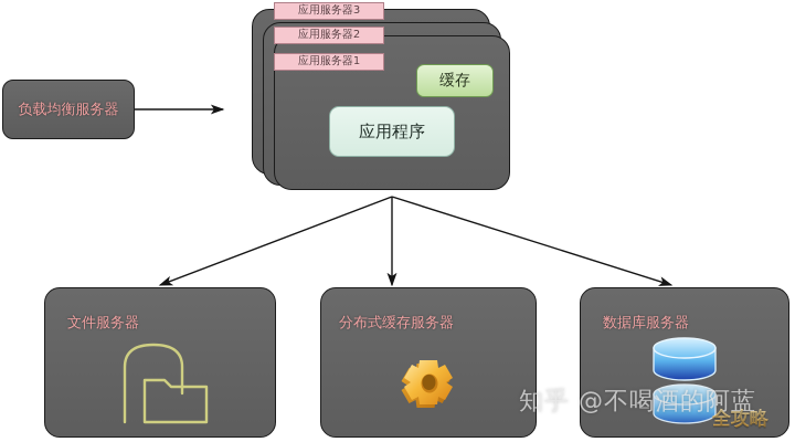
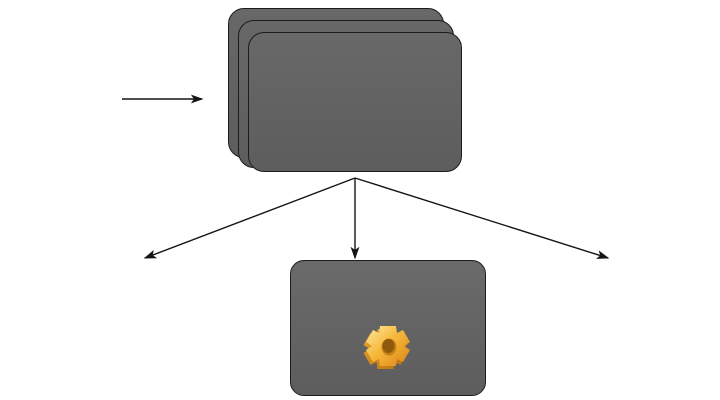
- 负载均衡服务器
- 应用服务器3
- 应用服务器2
- 应用服务器1
- 缓存
- 应用程序
- 文件服务器
- 分布式缓存服务器
- 数据库服务器
- 知乎 @不喝酒的阿蓝
- 全攻略
